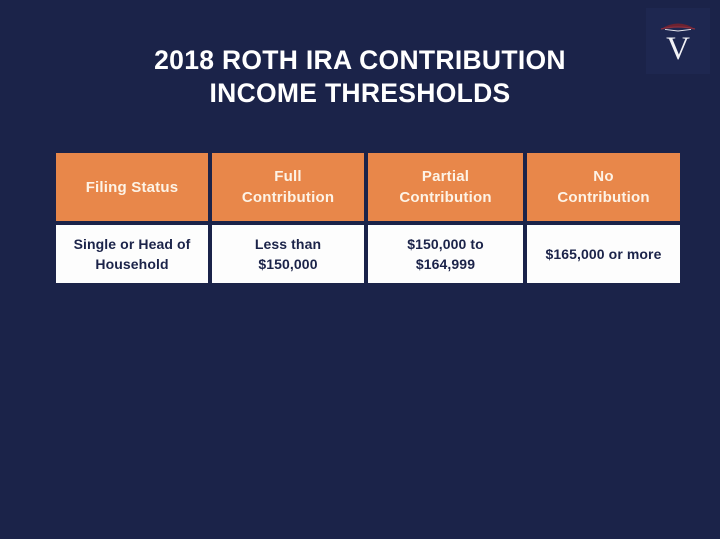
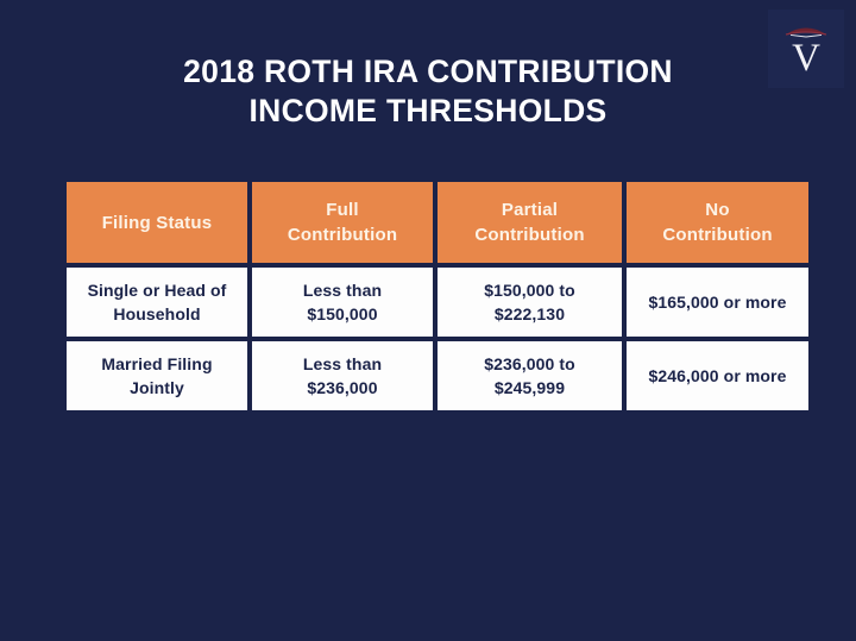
  V
  2018 ROTH IRA CONTRIBUTION
  INCOME THRESHOLDS
  Filing Status	Full Contribution	Partial Contribution	No Contribution
- Single or Head of Household	Less than $150,000	$150,000 to $164,999	$165,000 or more
+ Single or Head of Household	Less than $150,000	$150,000 to $222,130	$165,000 or more
+ Married Filing Jointly	Less than $236,000	$236,000 to $245,999	$246,000 or more
